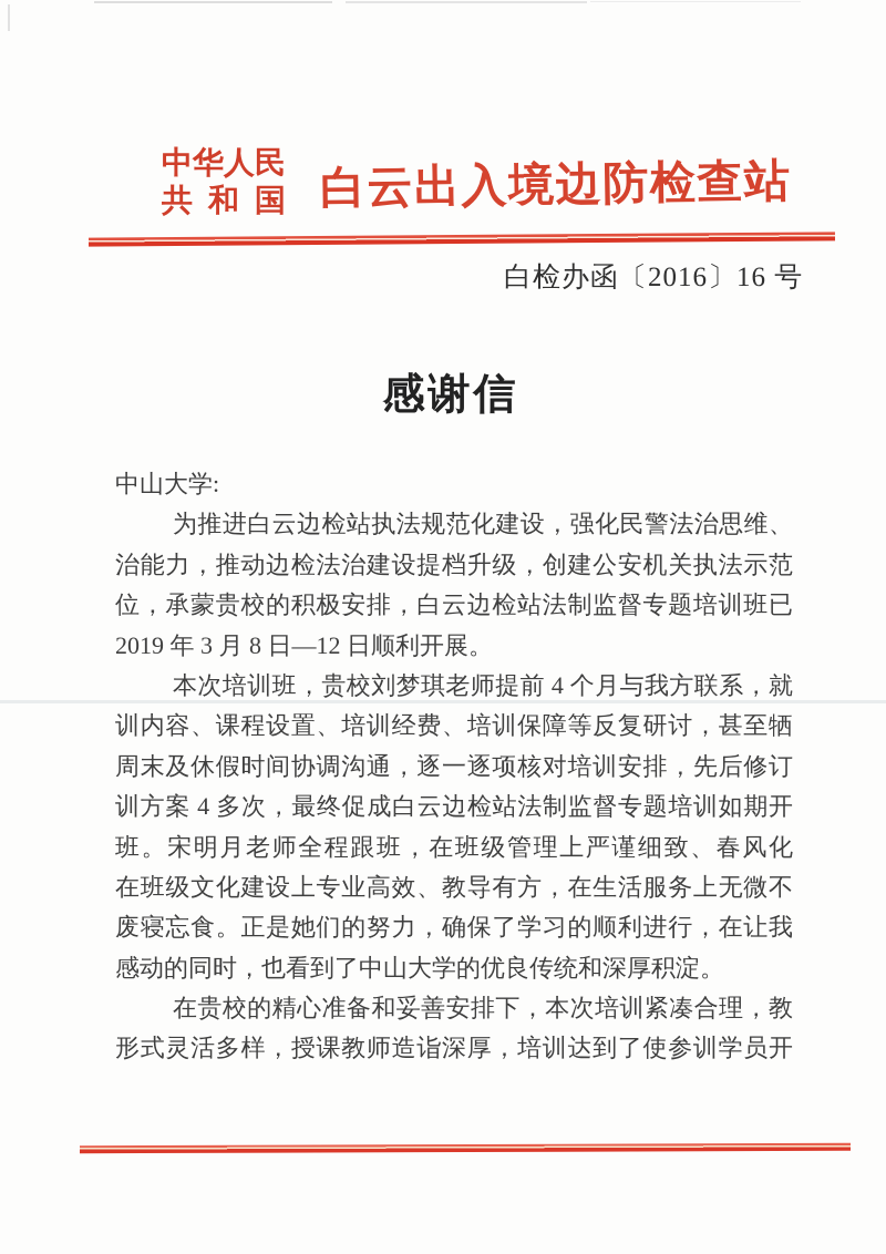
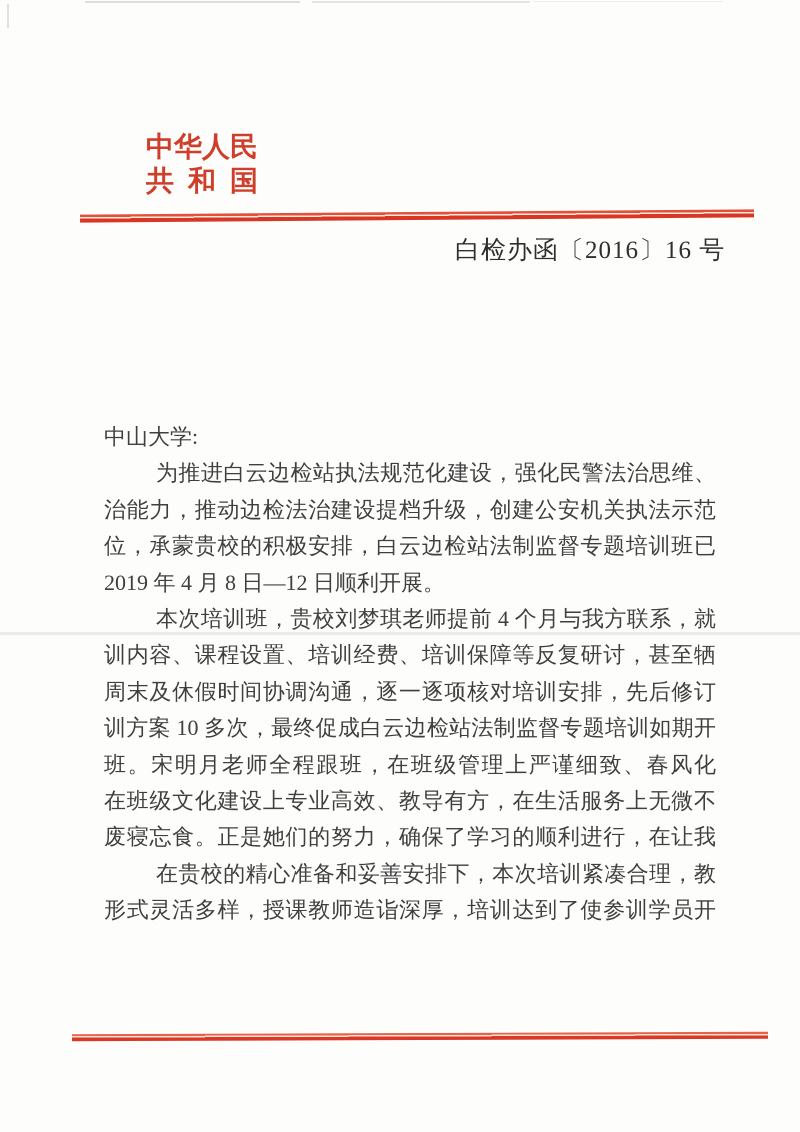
  中华人民
  共和国
- 白云出入境边防检查站
  白检办函〔2016〕16 号
- 感谢信
  中山大学:
  为推进白云边检站执法规范化建设，强化民警法治思维、
  治能力，推动边检法治建设提档升级，创建公安机关执法示范
  位，承蒙贵校的积极安排，白云边检站法制监督专题培训班已
- 2019 年 3 月 8 日—12 日顺利开展。
+ 2019 年 4 月 8 日—12 日顺利开展。
  本次培训班，贵校刘梦琪老师提前 4 个月与我方联系，就
  训内容、课程设置、培训经费、培训保障等反复研讨，甚至牺
  周末及休假时间协调沟通，逐一逐项核对培训安排，先后修订
- 训方案 4 多次，最终促成白云边检站法制监督专题培训如期开
+ 训方案 10 多次，最终促成白云边检站法制监督专题培训如期开
  班。宋明月老师全程跟班，在班级管理上严谨细致、春风化
  在班级文化建设上专业高效、教导有方，在生活服务上无微不
  废寝忘食。正是她们的努力，确保了学习的顺利进行，在让我
- 感动的同时，也看到了中山大学的优良传统和深厚积淀。
  在贵校的精心准备和妥善安排下，本次培训紧凑合理，教
  形式灵活多样，授课教师造诣深厚，培训达到了使参训学员开
